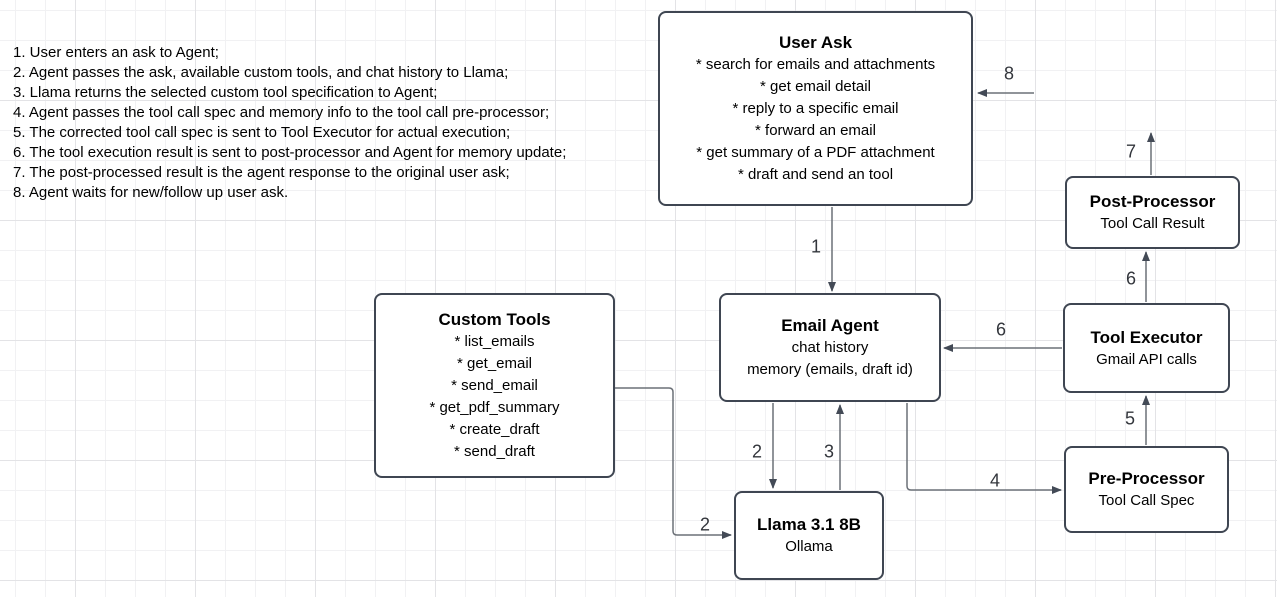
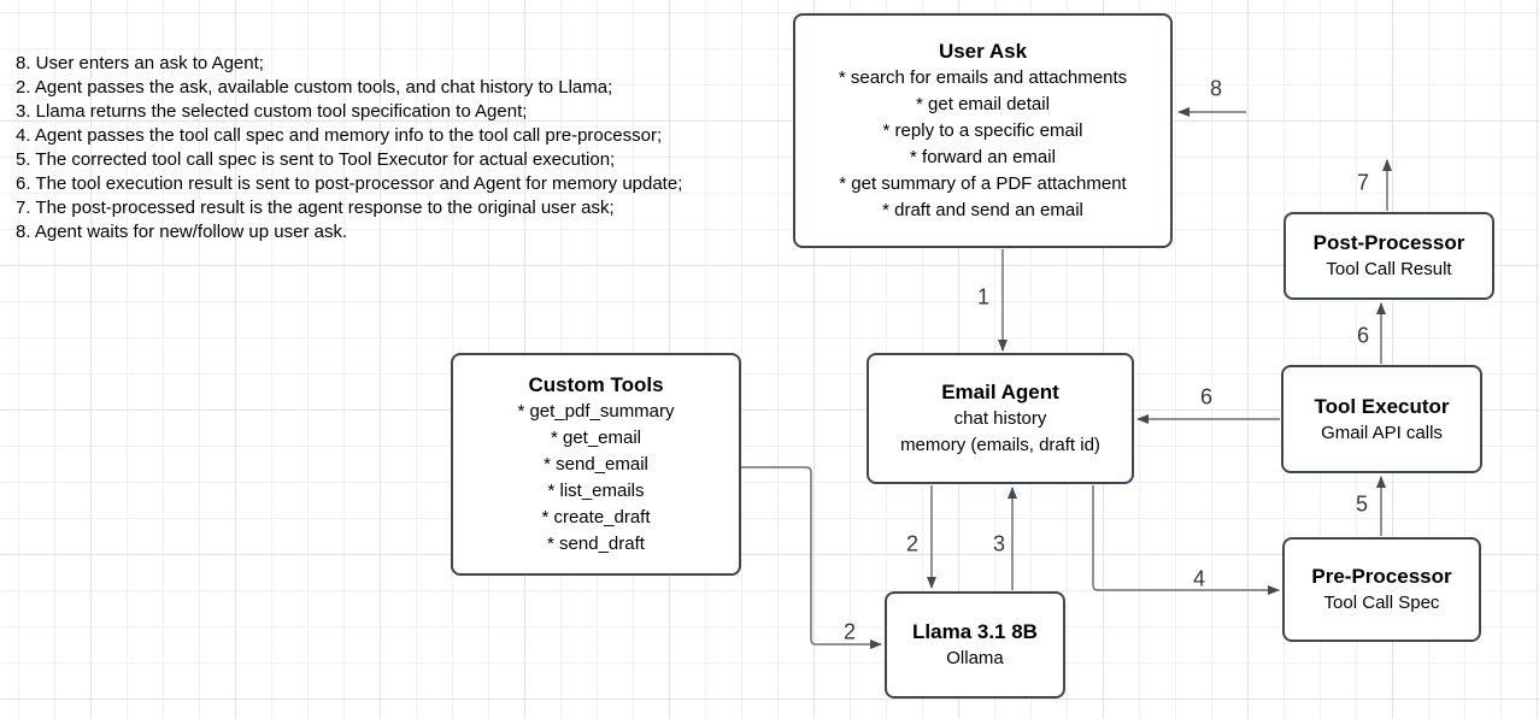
- 1. User enters an ask to Agent;
+ 8. User enters an ask to Agent;
  2. Agent passes the ask, available custom tools, and chat history to Llama;
  3. Llama returns the selected custom tool specification to Agent;
  4. Agent passes the tool call spec and memory info to the tool call pre-processor;
  5. The corrected tool call spec is sent to Tool Executor for actual execution;
  6. The tool execution result is sent to post-processor and Agent for memory update;
  7. The post-processed result is the agent response to the original user ask;
  8. Agent waits for new/follow up user ask.
  User Ask
  * search for emails and attachments
  * get email detail
  * reply to a specific email
  * forward an email
  * get summary of a PDF attachment
- * draft and send an tool
+ * draft and send an email
  Post-Processor
  Tool Call Result
  Tool Executor
  Gmail API calls
  Pre-Processor
  Tool Call Spec
  Custom Tools
- * list_emails
+ * get_pdf_summary
  * get_email
  * send_email
- * get_pdf_summary
+ * list_emails
  * create_draft
  * send_draft
  Email Agent
  chat history
  memory (emails, draft id)
  Llama 3.1 8B
  Ollama
  1
  2
  3
  2
  4
  5
  6
  6
  7
  8
